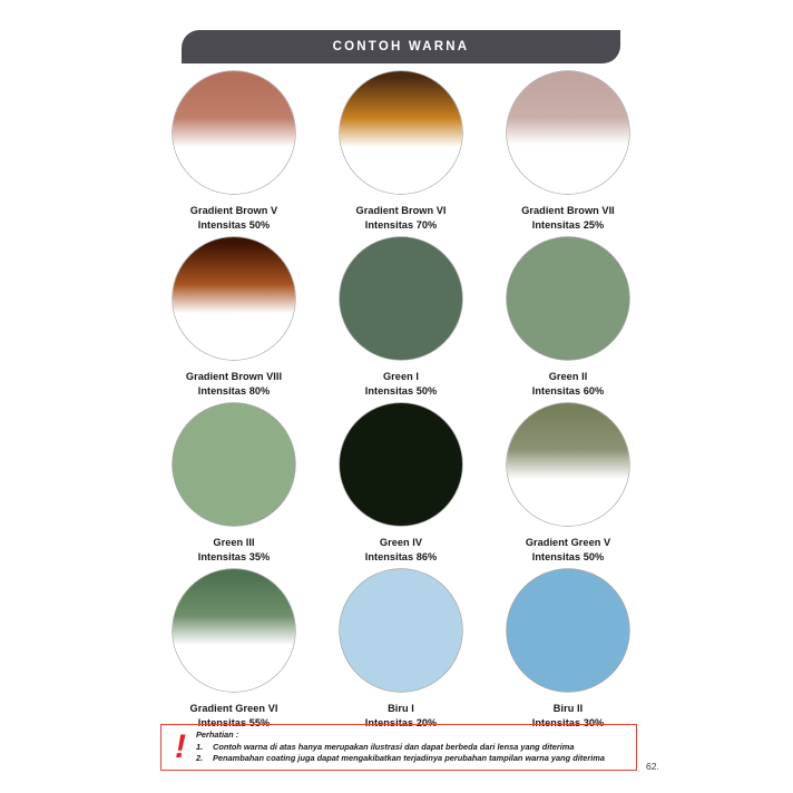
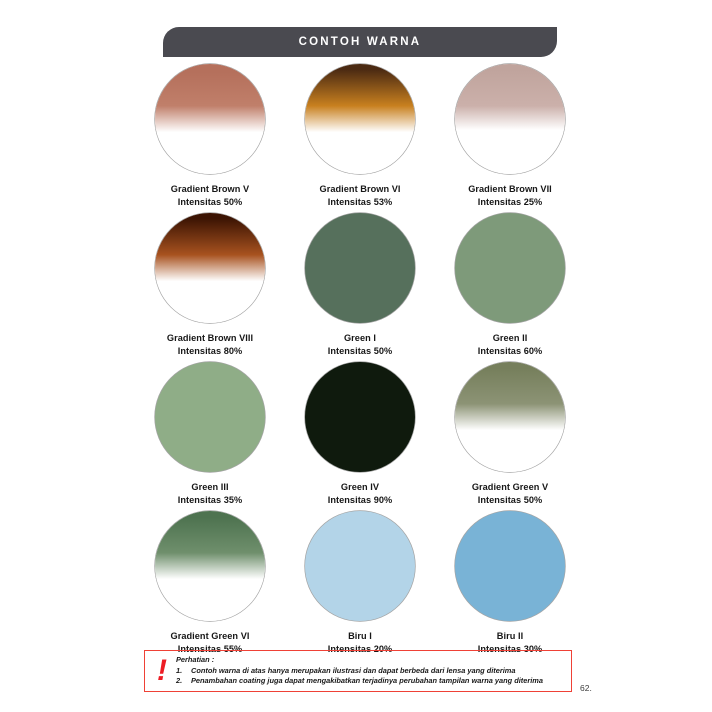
  CONTOH WARNA
  Gradient Brown V
  Intensitas 50%
  Gradient Brown VI
- Intensitas 70%
+ Intensitas 53%
  Gradient Brown VII
  Intensitas 25%
  Gradient Brown VIII
  Intensitas 80%
  Green I
  Intensitas 50%
  Green II
  Intensitas 60%
  Green III
  Intensitas 35%
  Green IV
- Intensitas 86%
+ Intensitas 90%
  Gradient Green V
  Intensitas 50%
  Gradient Green VI
  Intensitas 55%
  Biru I
  Intensitas 20%
  Biru II
  Intensitas 30%
  !
  Perhatian :
  1.
  Contoh warna di atas hanya merupakan ilustrasi dan dapat berbeda dari lensa yang diterima
  2.
  Penambahan coating juga dapat mengakibatkan terjadinya perubahan tampilan warna yang diterima
  62.
